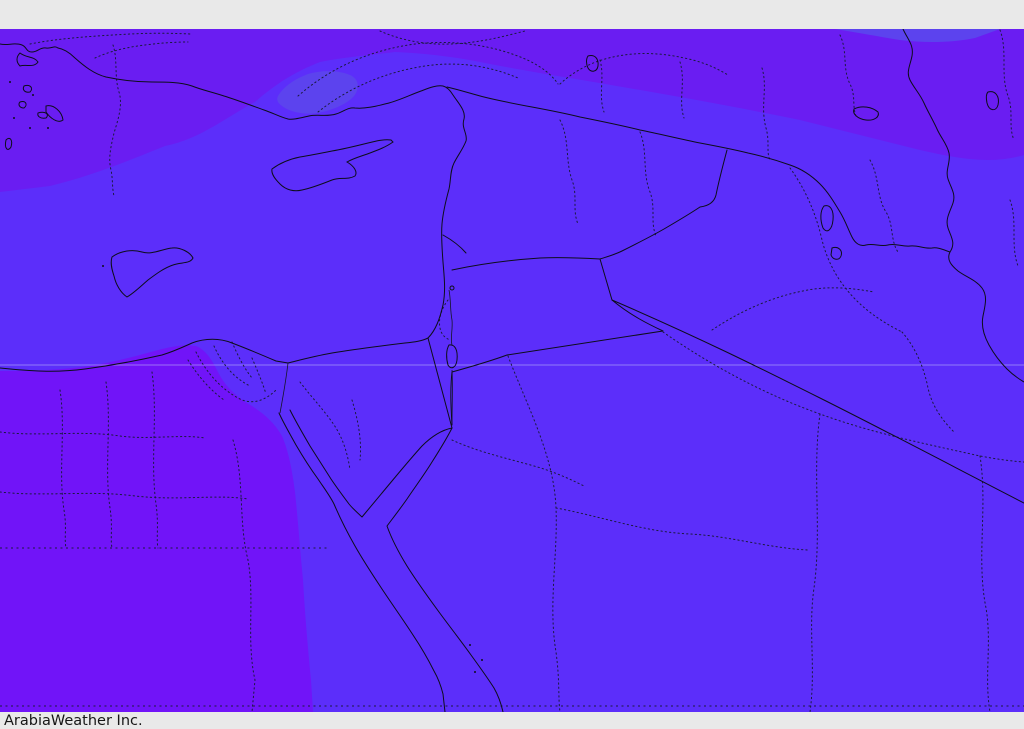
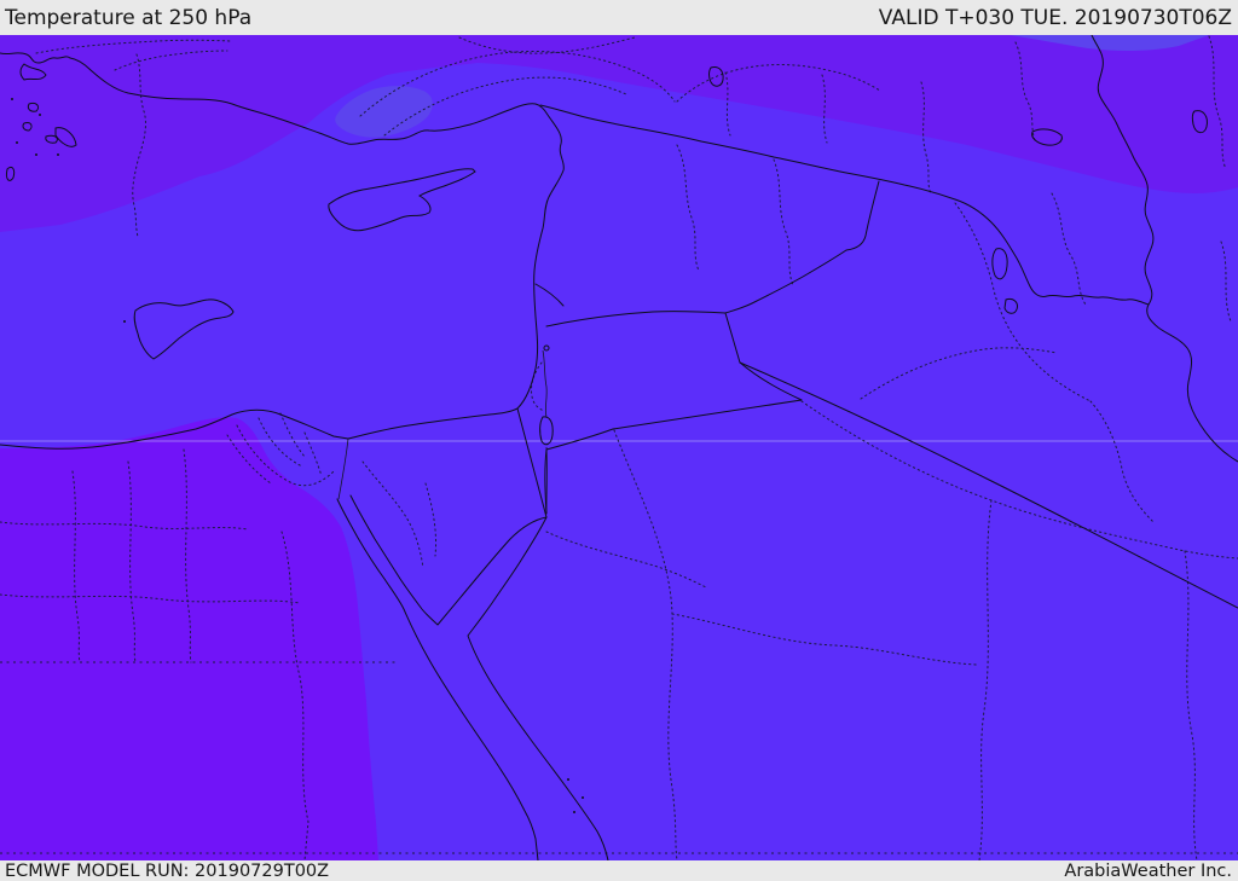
+ Temperature at 250 hPa
+ VALID T+030 TUE. 20190730T06Z
+ ECMWF MODEL RUN: 20190729T00Z
  ArabiaWeather Inc.
